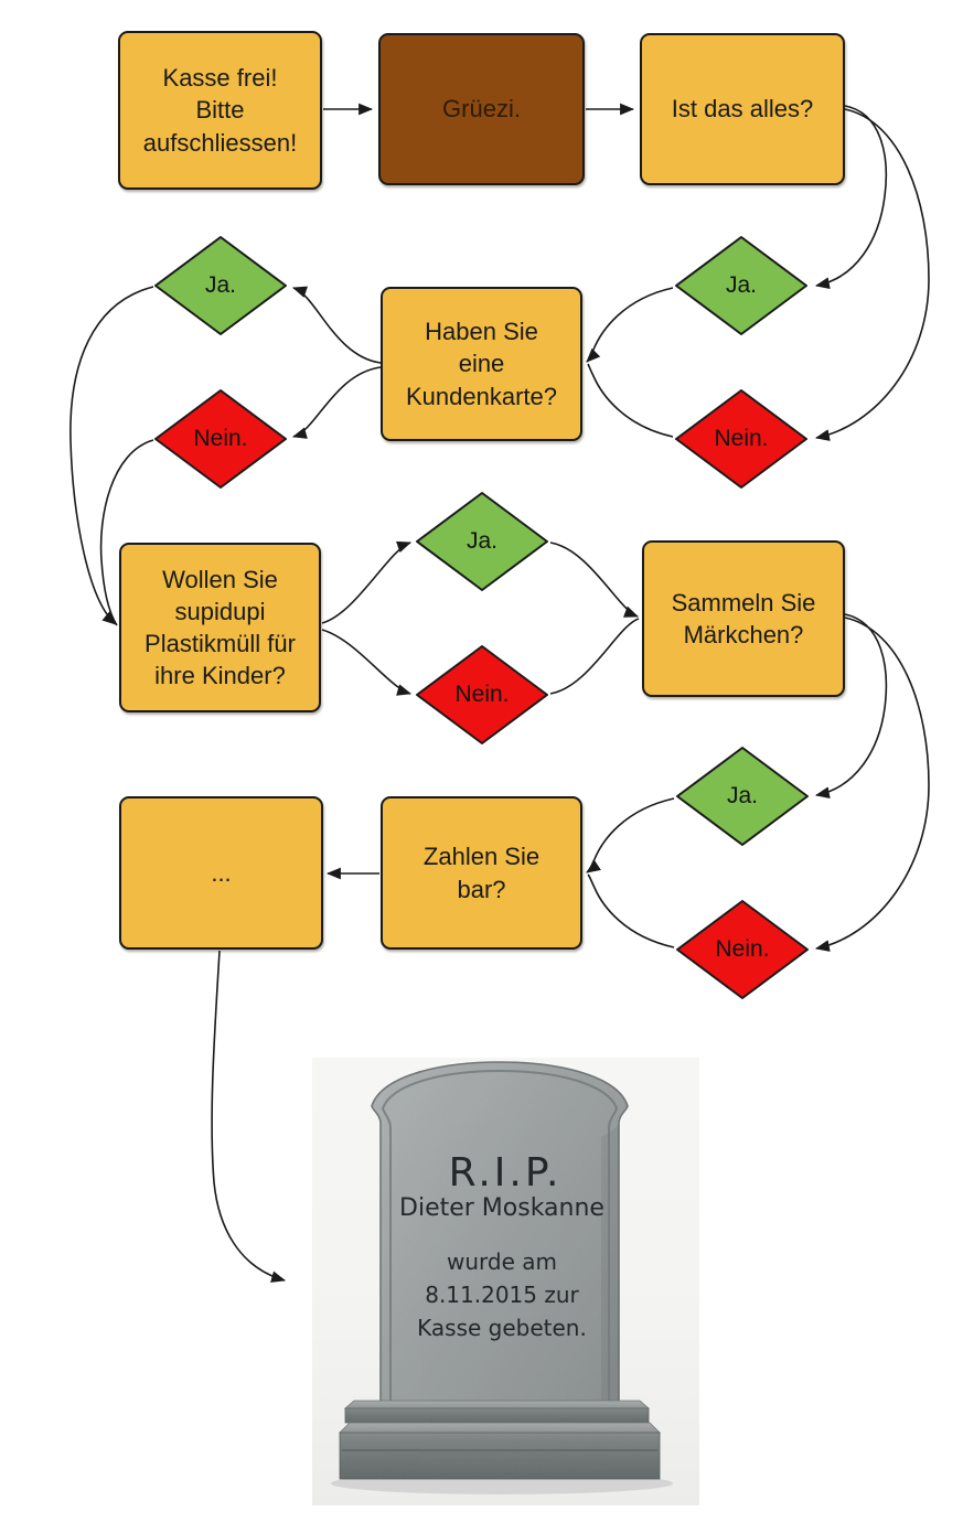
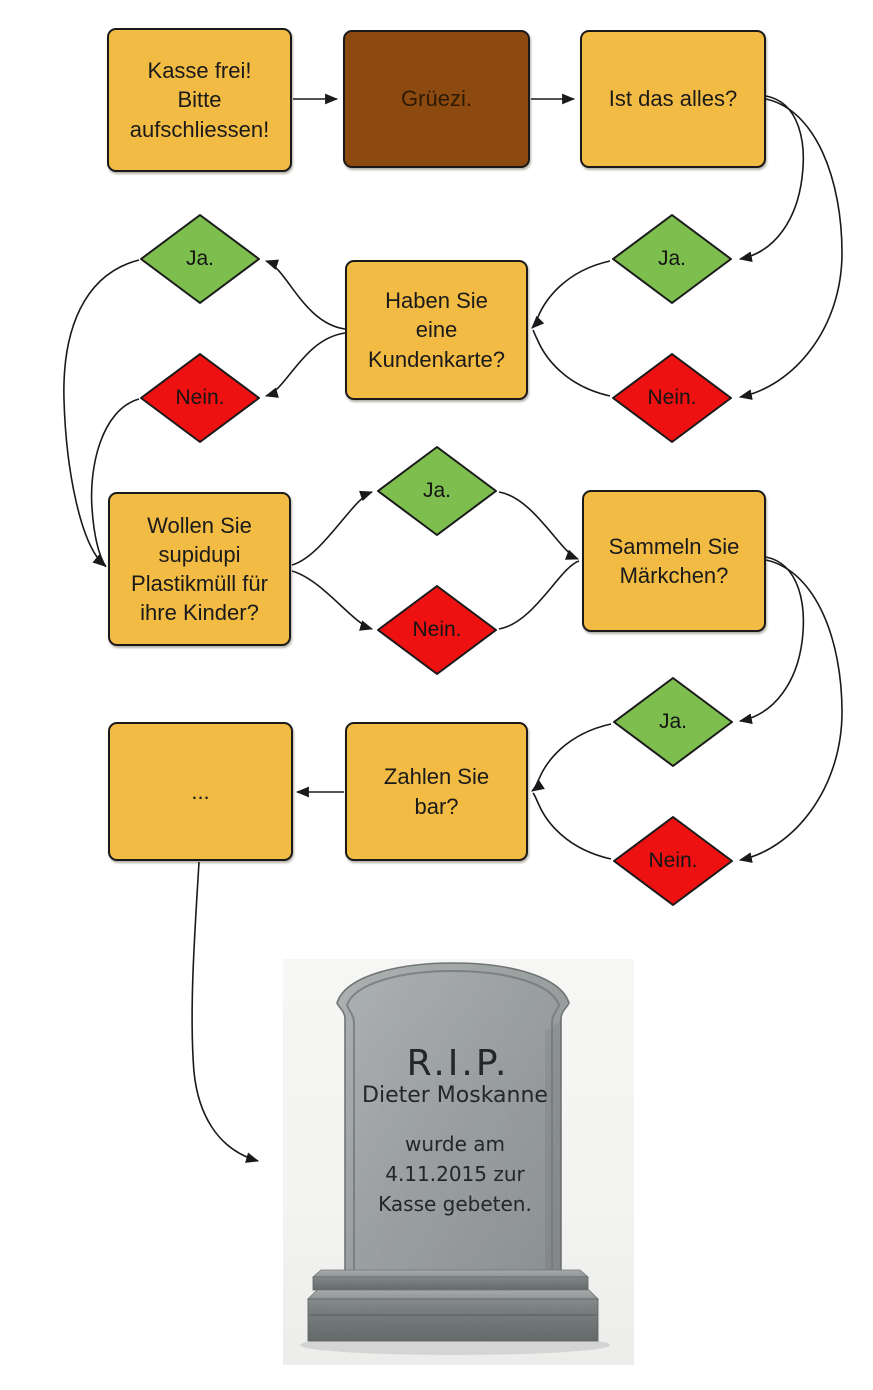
  Kasse frei!
  Bitte
  aufschliessen!
  Grüezi.
  Ist das alles?
  Haben Sie
  eine
  Kundenkarte?
  Wollen Sie
  supidupi
  Plastikmüll für
  ihre Kinder?
  Sammeln Sie
  Märkchen?
  Zahlen Sie
  bar?
  ...
  Ja.
  Nein.
  Ja.
  Nein.
  Ja.
  Nein.
  Ja.
  Nein.
  R.I.P.
  Dieter Moskanne
  wurde am
- 8.11.2015 zur
+ 4.11.2015 zur
  Kasse gebeten.
